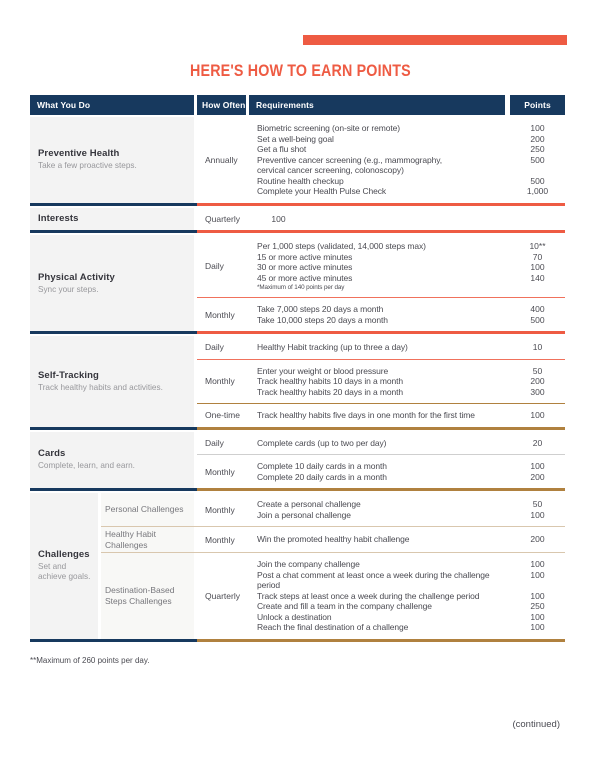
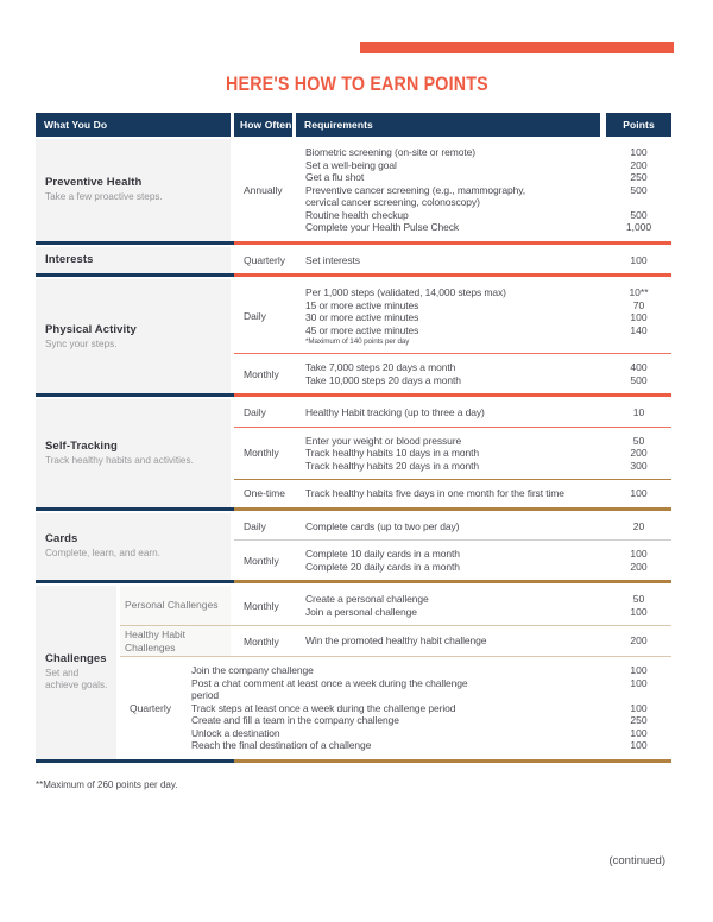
  HERE'S HOW TO EARN POINTS
  What You Do
  How Often
  Requirements
  Points
  Preventive Health
  Take a few proactive steps.
  Annually
  Biometric screening (on-site or remote)
  100
  Set a well-being goal
  200
  Get a flu shot
  250
  Preventive cancer screening (e.g., mammography,
  500
  cervical cancer screening, colonoscopy)
  Routine health checkup
  500
  Complete your Health Pulse Check
  1,000
  Interests
  Quarterly
+ Set interests
  100
  Physical Activity
  Sync your steps.
  Daily
  Per 1,000 steps (validated, 14,000 steps max)
  10**
  15 or more active minutes
  70
  30 or more active minutes
  100
  45 or more active minutes
  140
  Monthly
  Take 7,000 steps 20 days a month
  400
  Take 10,000 steps 20 days a month
  500
  Self-Tracking
  Track healthy habits and activities.
  Daily
  Healthy Habit tracking (up to three a day)
  10
  Monthly
  Enter your weight or blood pressure
  50
  Track healthy habits 10 days in a month
  200
  Track healthy habits 20 days in a month
  300
  One-time
  Track healthy habits five days in one month for the first time
  100
  Cards
  Complete, learn, and earn.
  Daily
  Complete cards (up to two per day)
  20
  Monthly
  Complete 10 daily cards in a month
  100
  Complete 20 daily cards in a month
  200
  Challenges
  Set and achieve goals.
  Personal Challenges
  Monthly
  Create a personal challenge
  50
  Join a personal challenge
  100
  Healthy Habit Challenges
  Monthly
  Win the promoted healthy habit challenge
  200
- Destination-Based Steps Challenges
  Quarterly
  Join the company challenge
  100
  Post a chat comment at least once a week during the challenge
  100
  period
  Track steps at least once a week during the challenge period
  100
  Create and fill a team in the company challenge
  250
  Unlock a destination
  100
  Reach the final destination of a challenge
  100
  **Maximum of 260 points per day.
  (continued)
